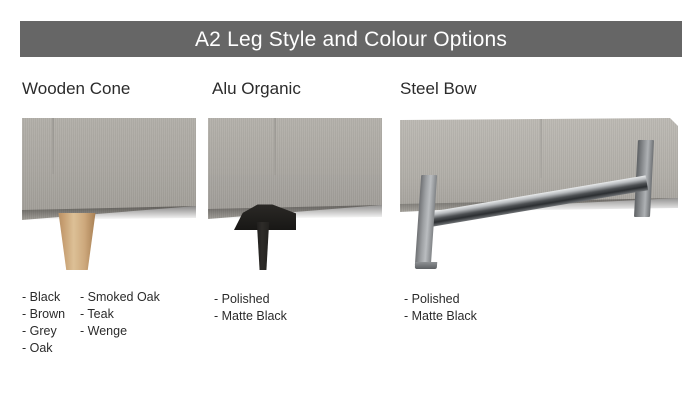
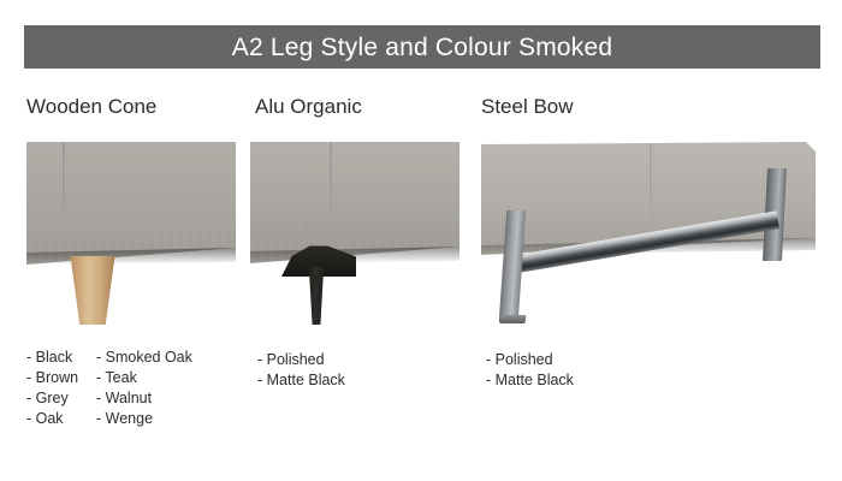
- A2 Leg Style and Colour Options
+ A2 Leg Style and Colour Smoked
  Wooden Cone
  - Black
  - Brown
  - Grey
  - Oak
  - Smoked Oak
  - Teak
+ - Walnut
  - Wenge
  Alu Organic
  - Polished
  - Matte Black
  Steel Bow
  - Polished
  - Matte Black
